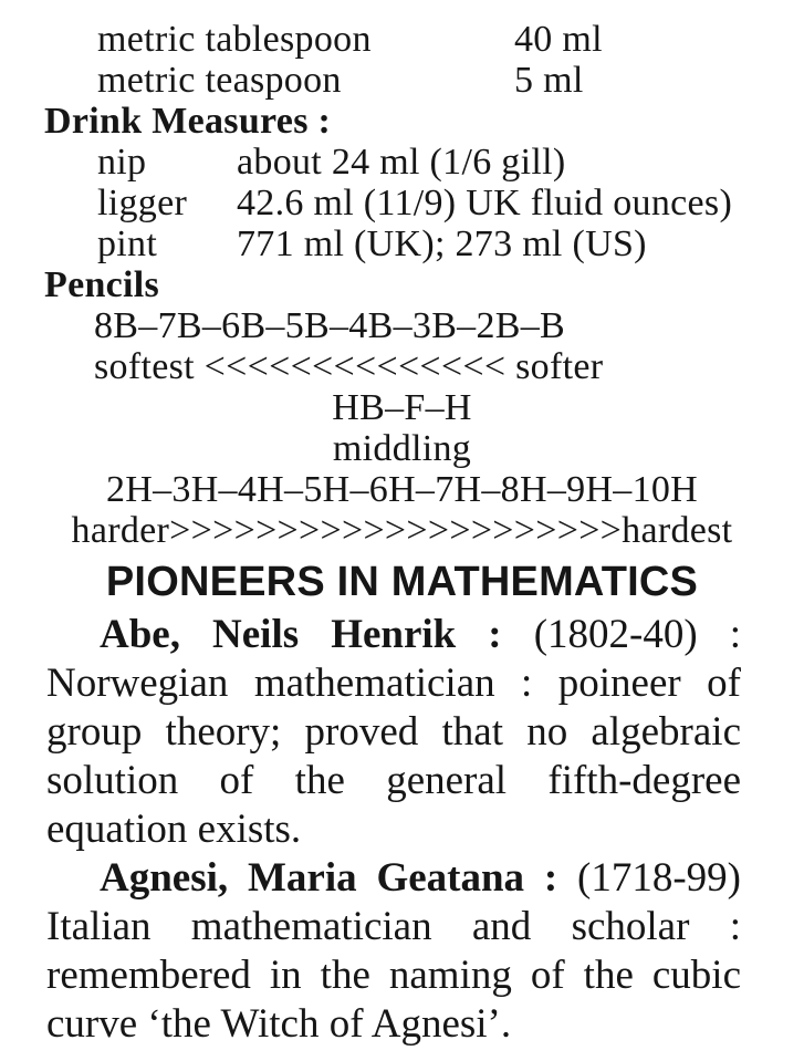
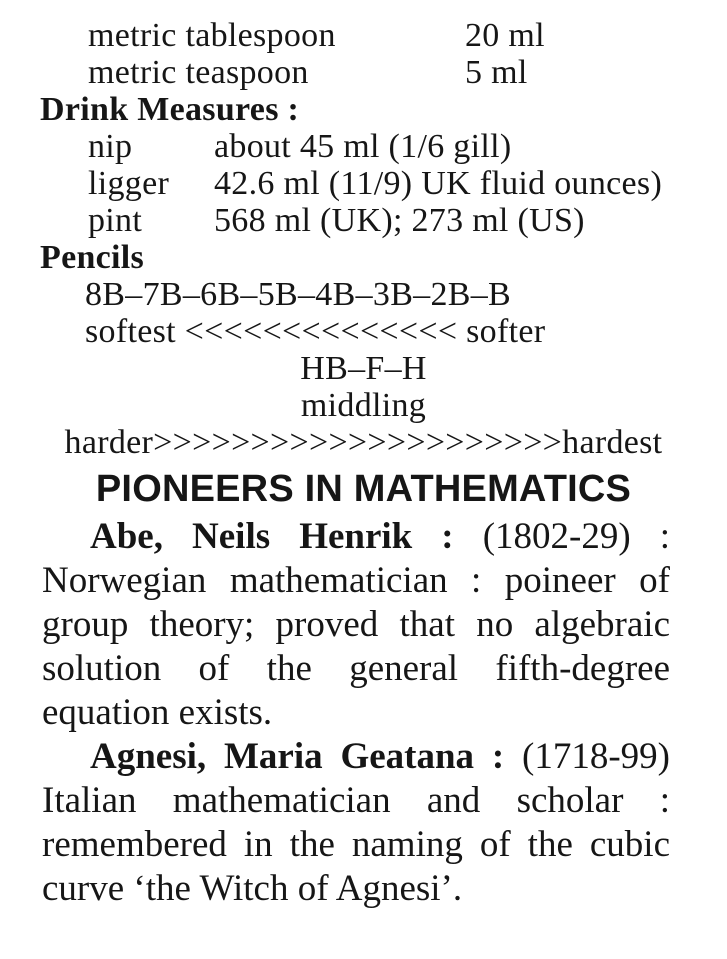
  metric tablespoon
- 40 ml
+ 20 ml
  metric teaspoon
  5 ml
  Drink Measures :
  nip
- about 24 ml (1/6 gill)
+ about 45 ml (1/6 gill)
  ligger
  42.6 ml (11/9) UK fluid ounces)
  pint
- 771 ml (UK); 273 ml (US)
+ 568 ml (UK); 273 ml (US)
  Pencils
  8B–7B–6B–5B–4B–3B–2B–B
  softest <<<<<<<<<<<<<< softer
  HB–F–H
  middling
- 2H–3H–4H–5H–6H–7H–8H–9H–10H
  harder>>>>>>>>>>>>>>>>>>>>>hardest
  PIONEERS IN MATHEMATICS
- Abe, Neils Henrik : (1802-40) : Norwegian mathematician : poineer of group theory; proved that no algebraic solution of the general fifth-degree equation exists.
+ Abe, Neils Henrik : (1802-29) : Norwegian mathematician : poineer of group theory; proved that no algebraic solution of the general fifth-degree equation exists.
  Agnesi, Maria Geatana : (1718-99) Italian mathematician and scholar : remembered in the naming of the cubic curve ‘the Witch of Agnesi’.
